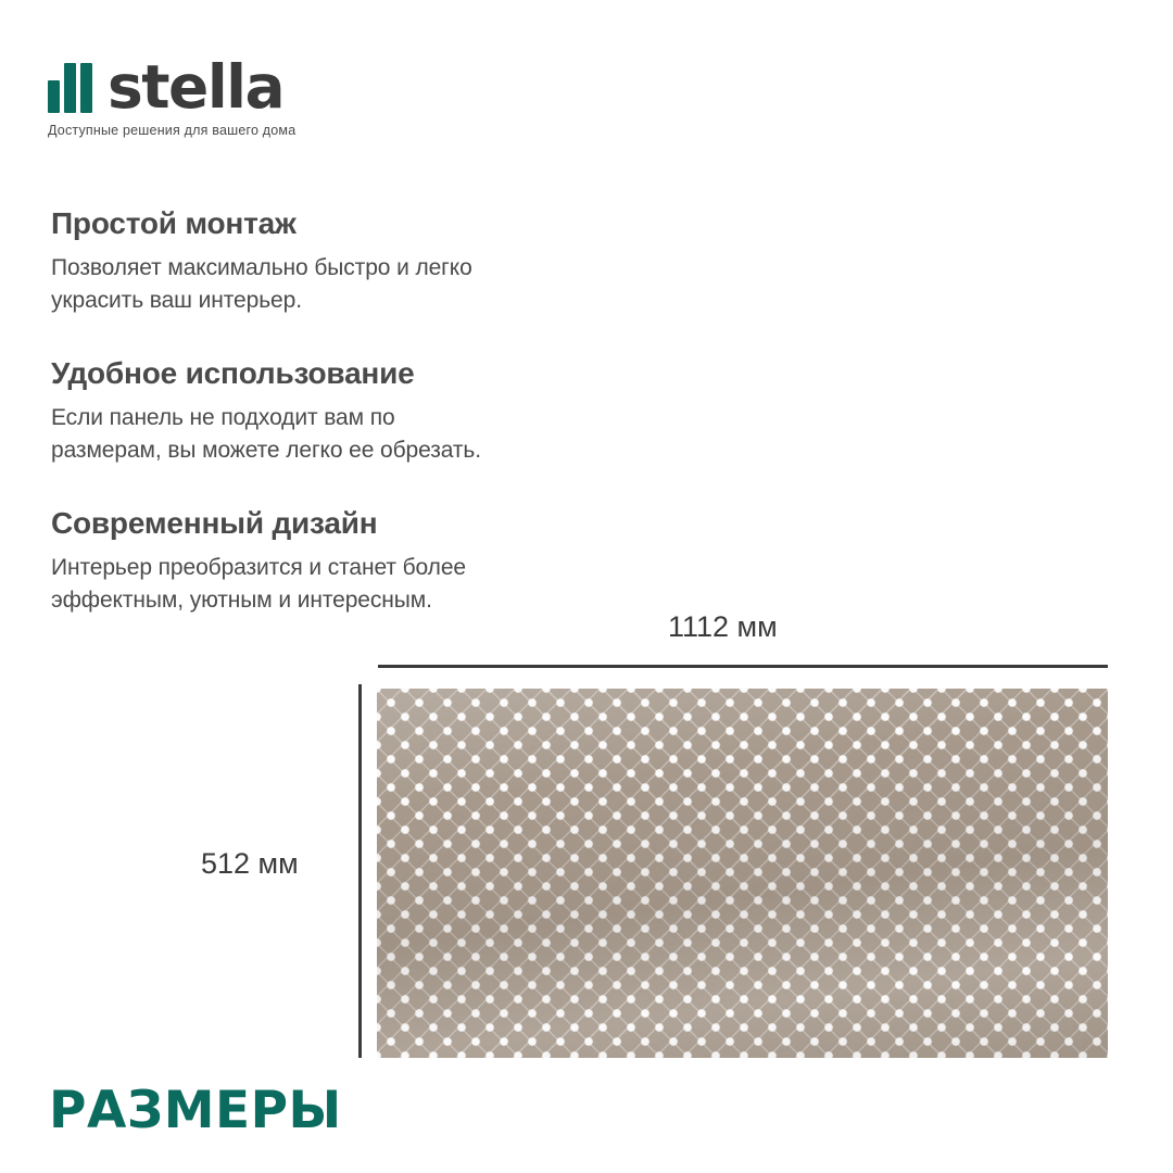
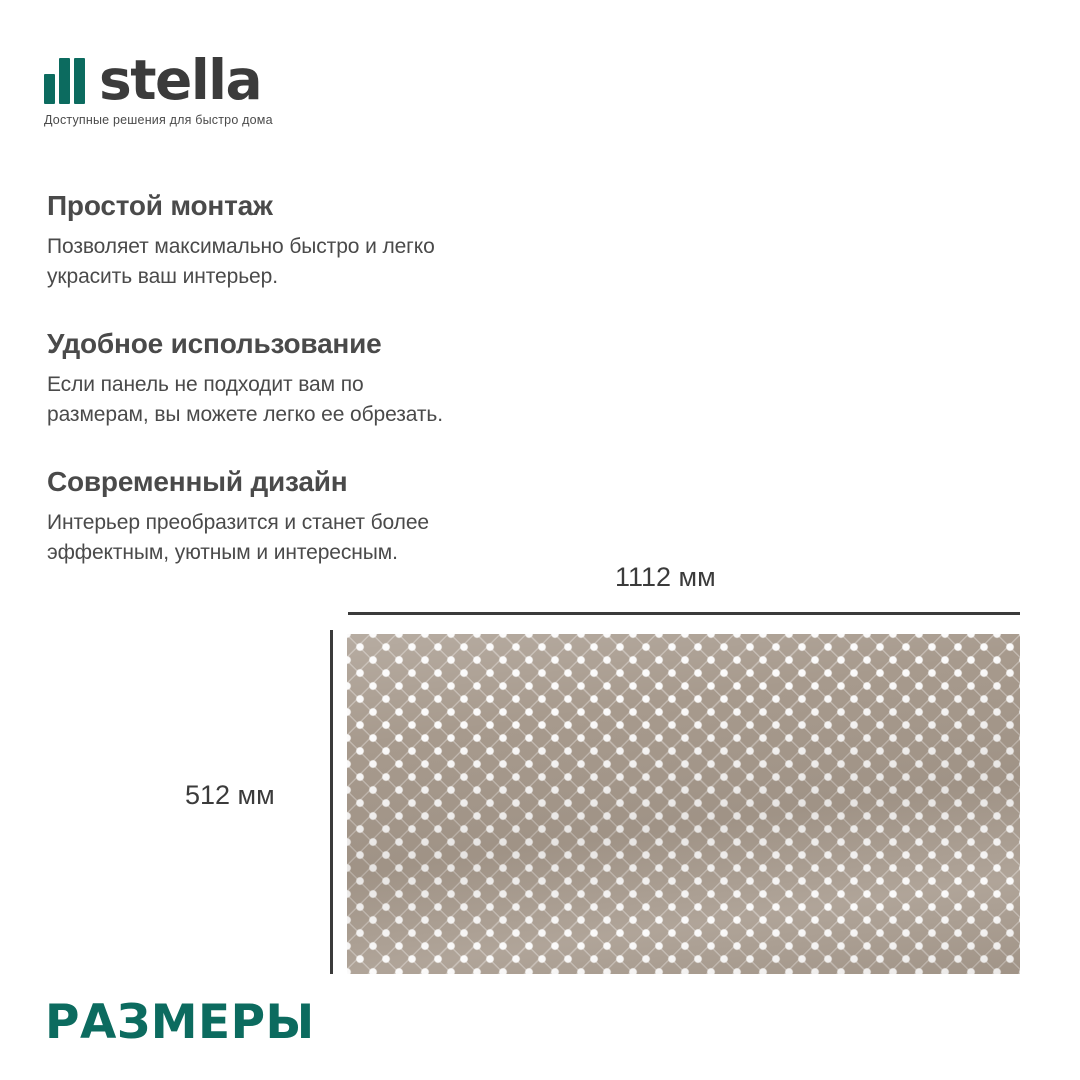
  stella
- Доступные решения для вашего дома
+ Доступные решения для быстро дома
  Простой монтаж
  Позволяет максимально быстро и легко
  украсить ваш интерьер.
  Удобное использование
  Если панель не подходит вам по
  размерам, вы можете легко ее обрезать.
  Современный дизайн
  Интерьер преобразится и станет более
  эффектным, уютным и интересным.
  1112 мм
  512 мм
  РАЗМЕРЫ
